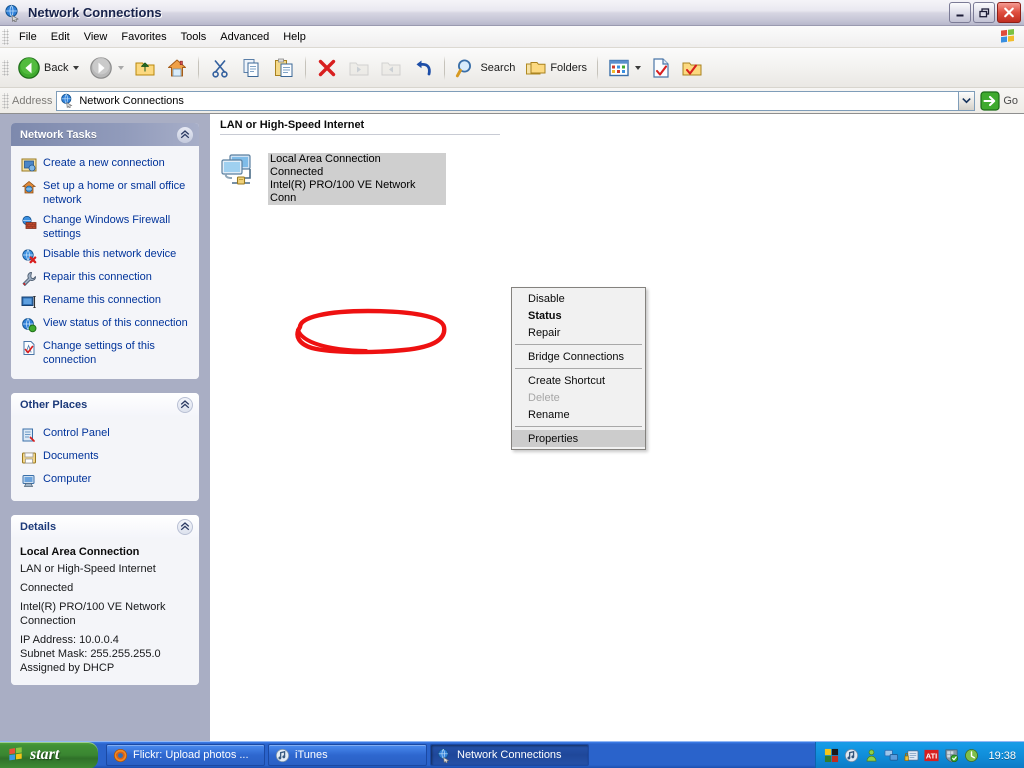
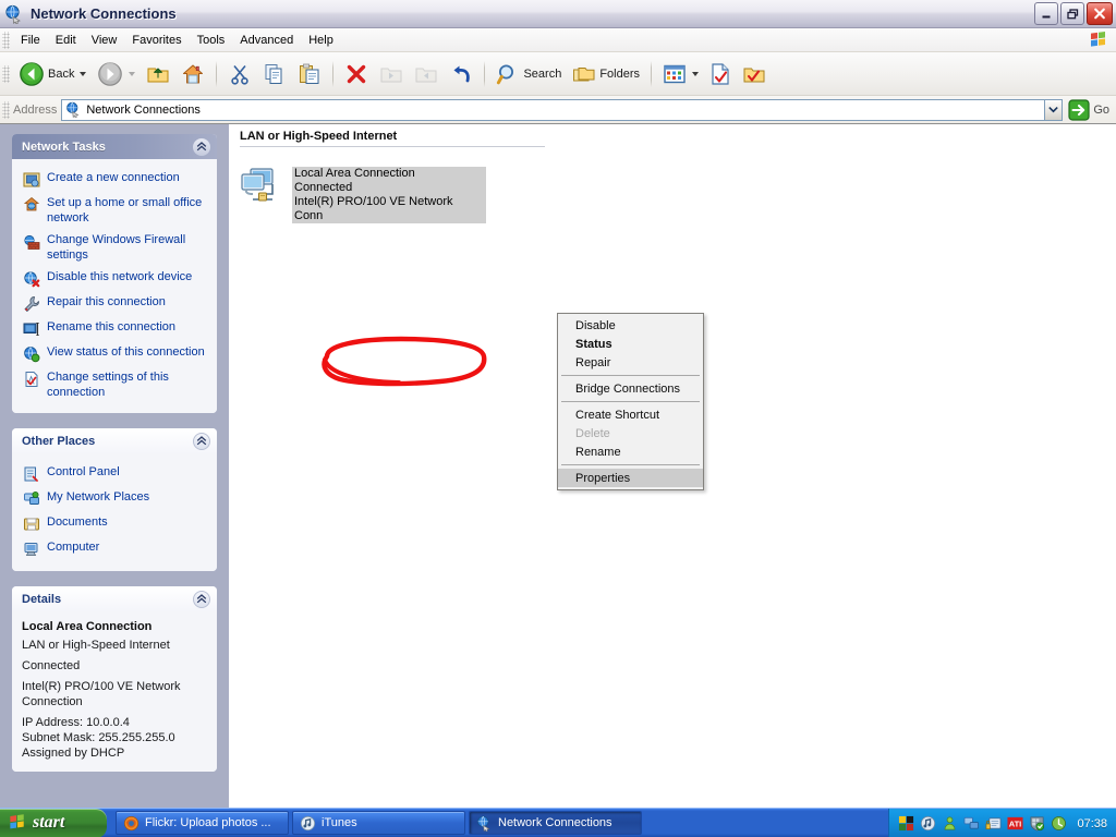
  Network Connections
  File
  Edit
  View
  Favorites
  Tools
  Advanced
  Help
  Back
  Search
  Folders
  Address
  Network Connections
  Go
  Network Tasks
  Create a new connection
  Set up a home or small office network
  Change Windows Firewall settings
  Disable this network device
  Repair this connection
  Rename this connection
  View status of this connection
  Change settings of this connection
  Other Places
  Control Panel
+ My Network Places
  Documents
  Computer
  Details
  Local Area Connection
  LAN or High-Speed Internet
  Connected
  Intel(R) PRO/100 VE Network Connection
  IP Address: 10.0.0.4
  Subnet Mask: 255.255.255.0
  Assigned by DHCP
  LAN or High-Speed Internet
  Local Area Connection
  Connected
  Intel(R) PRO/100 VE Network Conn
  Disable
  Status
  Repair
  Bridge Connections
  Create Shortcut
  Delete
  Rename
  Properties
  start
  Flickr: Upload photos ...
  iTunes
  Network Connections
  ATI
- 19:38
+ 07:38
